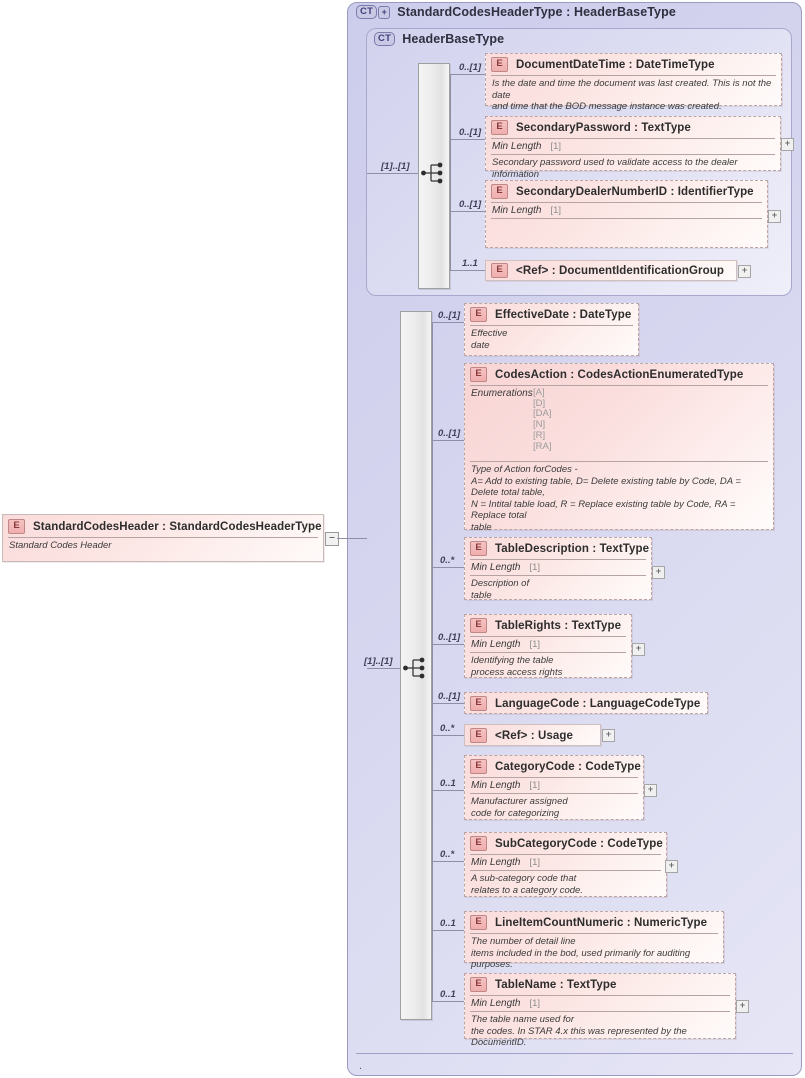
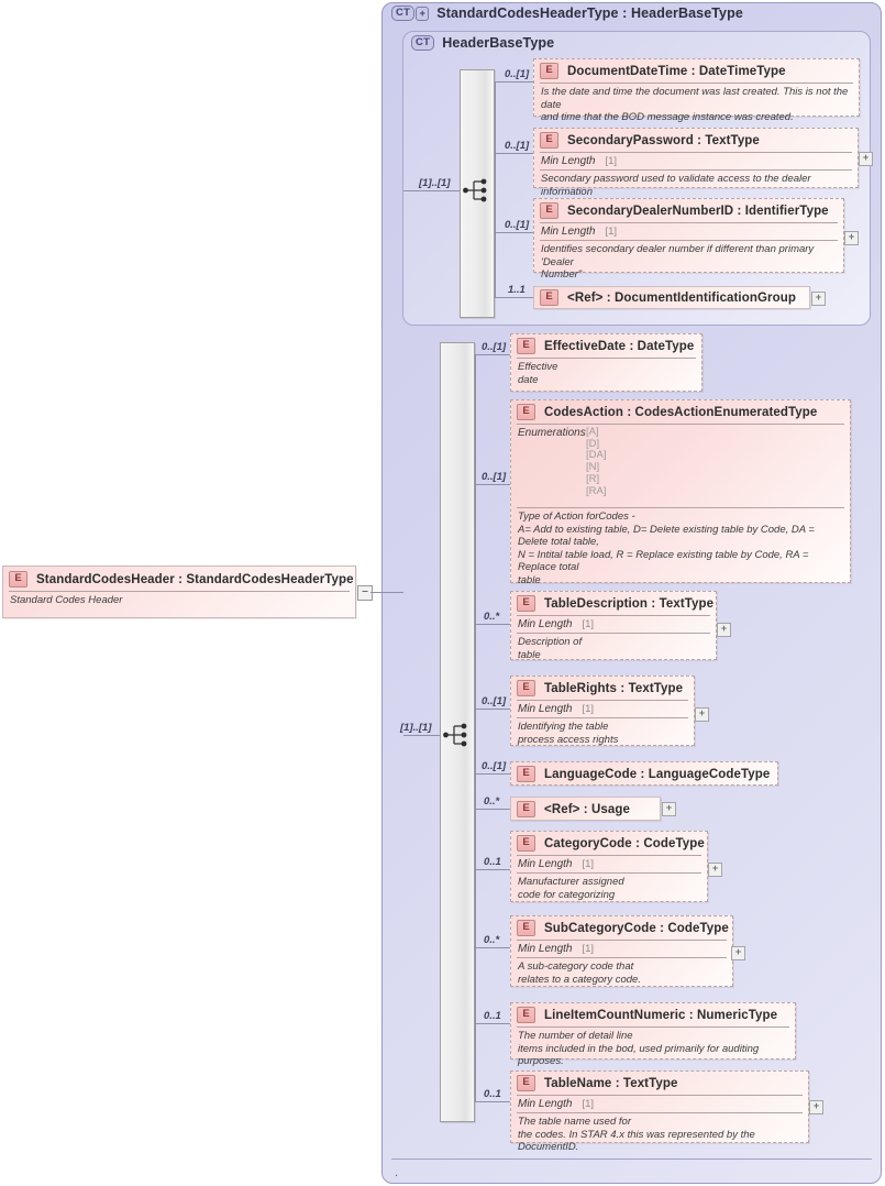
  CT
  +
  StandardCodesHeaderType : HeaderBaseType
  .
  CT
  HeaderBaseType
  E
  StandardCodesHeader : StandardCodesHeaderType
  Standard Codes Header
  –
  [1]..[1]
  0..[1]
  E
  DocumentDateTime : DateTimeType
  Is the date and time the document was last created. This is not the date
  and time that the BOD message instance was created.
  0..[1]
  E
  SecondaryPassword : TextType
  Min Length
  [1]
  Secondary password used to validate access to the dealer information
  +
  0..[1]
  E
  SecondaryDealerNumberID : IdentifierType
  Min Length
  [1]
+ Identifies secondary dealer number if different than primary 'Dealer
+ Number"
  +
  1..1
  E
  <Ref> : DocumentIdentificationGroup
  +
  [1]..[1]
  0..[1]
  E
  EffectiveDate : DateType
  Effective
  date
  0..[1]
  E
  CodesAction : CodesActionEnumeratedType
  Enumerations
  [A]
  [D]
  [DA]
  [N]
  [R]
  [RA]
  Type of Action forCodes -
  A= Add to existing table, D= Delete existing table by Code, DA = Delete total table,
  N = Intital table load, R = Replace existing table by Code, RA = Replace total
  table
  0..*
  E
  TableDescription : TextType
  Min Length
  [1]
  Description of
  table
  +
  0..[1]
  E
  TableRights : TextType
  Min Length
  [1]
  Identifying the table
  process access rights
  +
  0..[1]
  E
  LanguageCode : LanguageCodeType
  0..*
  E
  <Ref> : Usage
  +
  0..1
  E
  CategoryCode : CodeType
  Min Length
  [1]
  Manufacturer assigned
  code for categorizing
  +
  0..*
  E
  SubCategoryCode : CodeType
  Min Length
  [1]
  A sub-category code that
  relates to a category code.
  +
  0..1
  E
  LineItemCountNumeric : NumericType
  The number of detail line
  items included in the bod, used primarily for auditing purposes.
  0..1
  E
  TableName : TextType
  Min Length
  [1]
  The table name used for
  the codes. In STAR 4.x this was represented by the DocumentID.
  +
